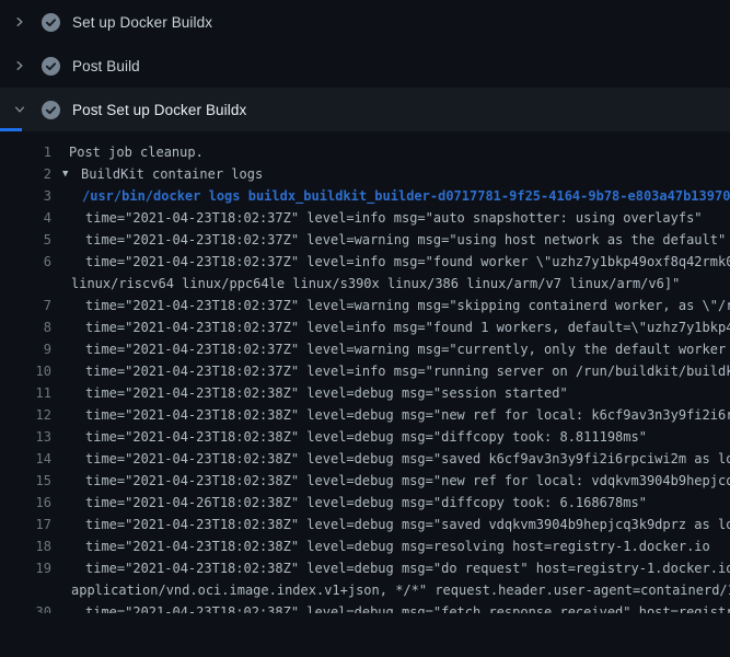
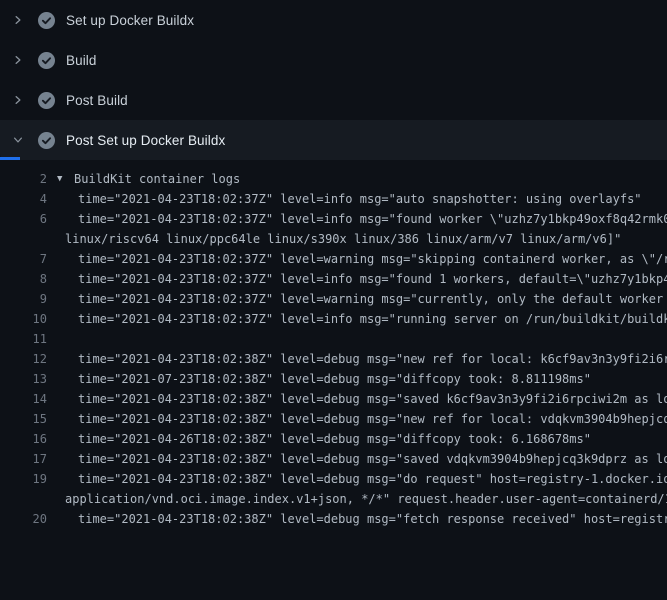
  Set up Docker Buildx
+ Build
  Post Build
  Post Set up Docker Buildx
- 1
- Post job cleanup.
  2
  ▼
  BuildKit container logs
- 3
- /usr/bin/docker logs buildx_buildkit_builder-d0717781-9f25-4164-9b78-e803a47b13970
  4
  time="2021-04-23T18:02:37Z" level=info msg="auto snapshotter: using overlayfs"
- 5
- time="2021-04-23T18:02:37Z" level=warning msg="using host network as the default"
  6
  time="2021-04-23T18:02:37Z" level=info msg="found worker \"uzhz7y1bkp49oxf8q42rmk
  linux/riscv64 linux/ppc64le linux/s390x linux/386 linux/arm/v7 linux/arm/v6]"
  7
  time="2021-04-23T18:02:37Z" level=warning msg="skipping containerd worker, as \"/
  8
  time="2021-04-23T18:02:37Z" level=info msg="found 1 workers, default=\"uzhz7y1bkp
  9
  time="2021-04-23T18:02:37Z" level=warning msg="currently, only the default worker
  10
  time="2021-04-23T18:02:37Z" level=info msg="running server on /run/buildkit/build
  11
- time="2021-04-23T18:02:38Z" level=debug msg="session started"
  12
  time="2021-04-23T18:02:38Z" level=debug msg="new ref for local: k6cf9av3n3y9fi2i6
  13
- time="2021-04-23T18:02:38Z" level=debug msg="diffcopy took: 8.811198ms"
+ time="2021-07-23T18:02:38Z" level=debug msg="diffcopy took: 8.811198ms"
  14
  time="2021-04-23T18:02:38Z" level=debug msg="saved k6cf9av3n3y9fi2i6rpciwi2m as l
  15
  time="2021-04-23T18:02:38Z" level=debug msg="new ref for local: vdqkvm3904b9hepjc
  16
  time="2021-04-26T18:02:38Z" level=debug msg="diffcopy took: 6.168678ms"
  17
  time="2021-04-23T18:02:38Z" level=debug msg="saved vdqkvm3904b9hepjcq3k9dprz as l
- 18
- time="2021-04-23T18:02:38Z" level=debug msg=resolving host=registry-1.docker.io
  19
  time="2021-04-23T18:02:38Z" level=debug msg="do request" host=registry-1.docker.i
  application/vnd.oci.image.index.v1+json, */*" request.header.user-agent=containerd/
- 30
+ 20
  time="2021-04-23T18:02:38Z" level=debug msg="fetch response received" host=regist
